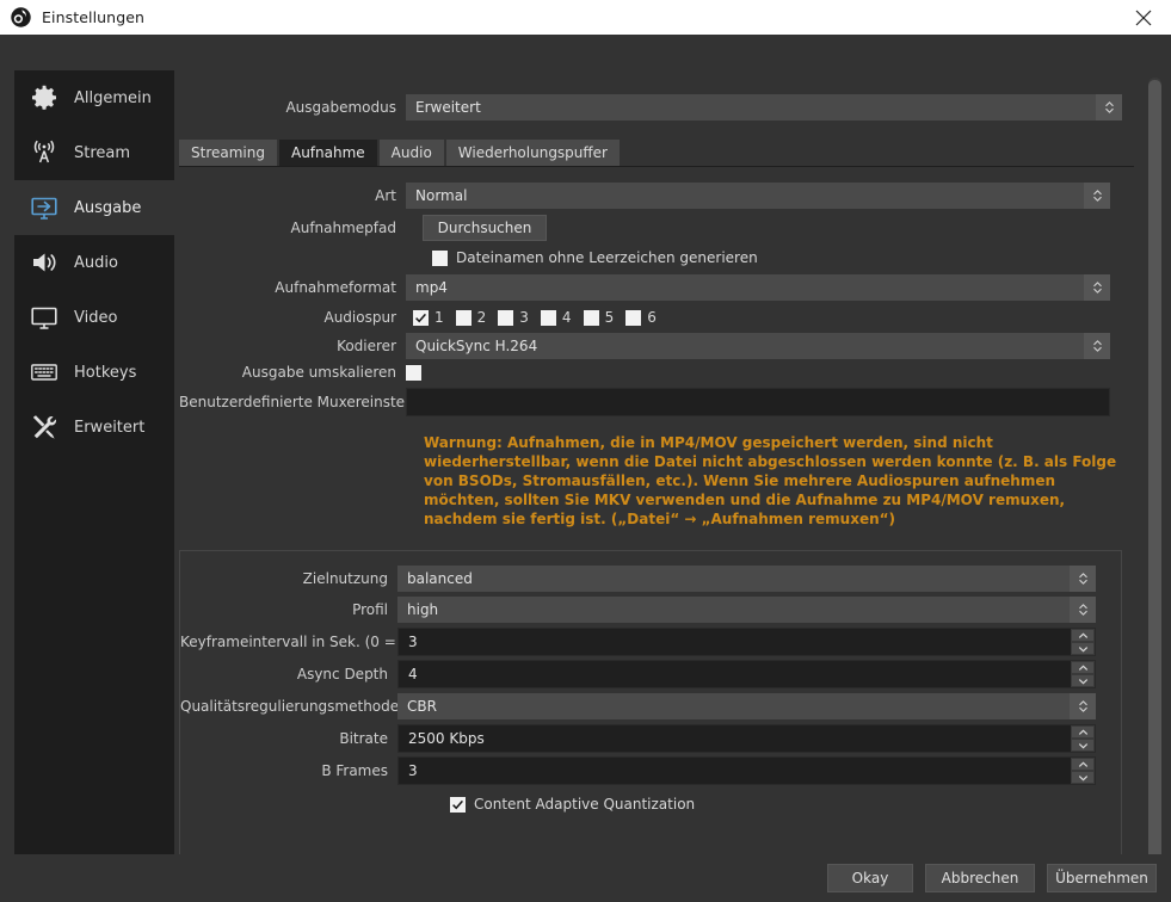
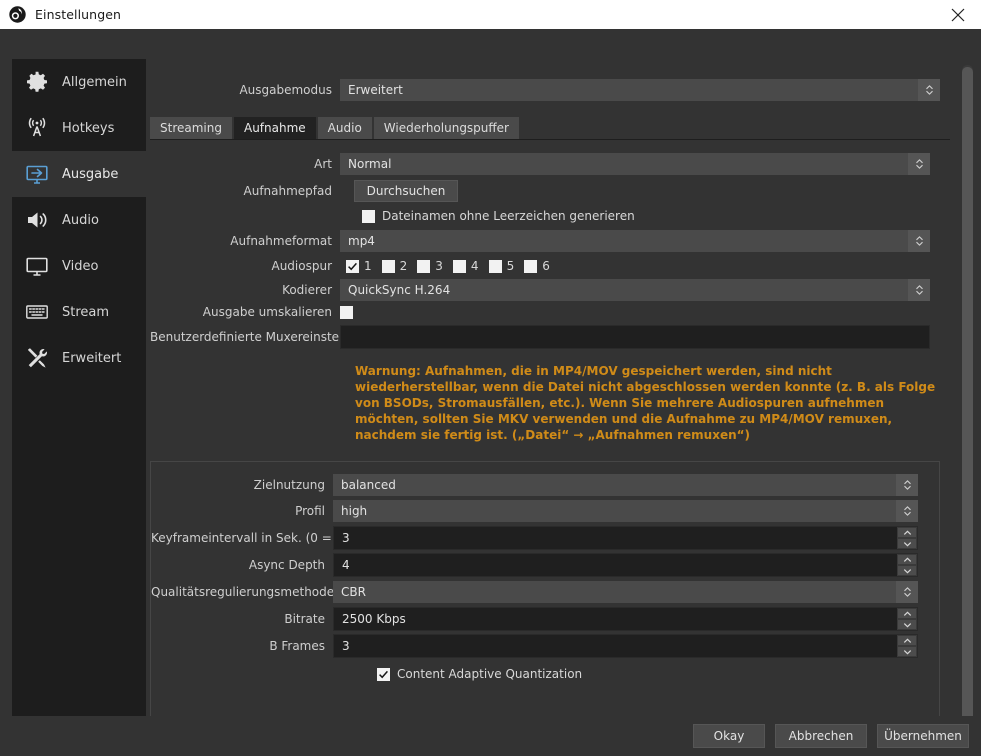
  Einstellungen
  Allgemein
- Stream
+ Hotkeys
  Ausgabe
  Audio
  Video
- Hotkeys
+ Stream
  Erweitert
  Ausgabemodus
  Erweitert
  Streaming
  Aufnahme
  Audio
  Wiederholungspuffer
  Art
  Normal
  Aufnahmepfad
  Durchsuchen
  Dateinamen ohne Leerzeichen generieren
  Aufnahmeformat
  mp4
  Audiospur
  1
  2
  3
  4
  5
  6
  Kodierer
  QuickSync H.264
  Ausgabe umskalieren
  Benutzerdefinierte Muxereinste
  Warnung: Aufnahmen, die in MP4/MOV gespeichert werden, sind nicht wiederherstellbar, wenn die Datei nicht abgeschlossen werden konnte (z. B. als Folge von BSODs, Stromausfällen, etc.). Wenn Sie mehrere Audiospuren aufnehmen möchten, sollten Sie MKV verwenden und die Aufnahme zu MP4/MOV remuxen, nachdem sie fertig ist. („Datei“ → „Aufnahmen remuxen“)
  Zielnutzung
  balanced
  Profil
  high
  3
  Async Depth
  4
  Qualitätsregulierungsmethode
  CBR
  Bitrate
  2500 Kbps
  B Frames
  3
  Content Adaptive Quantization
  Okay
  Abbrechen
  Übernehmen
